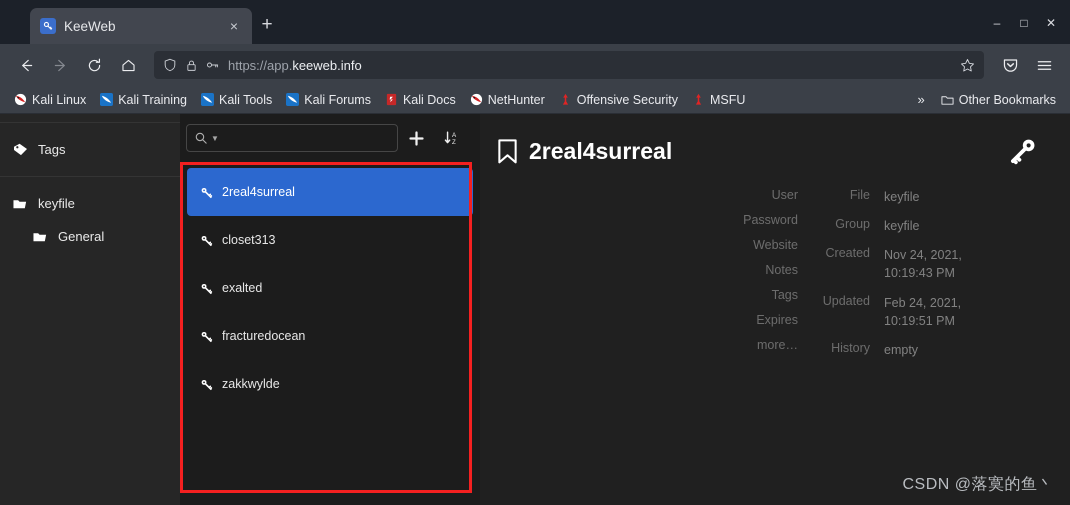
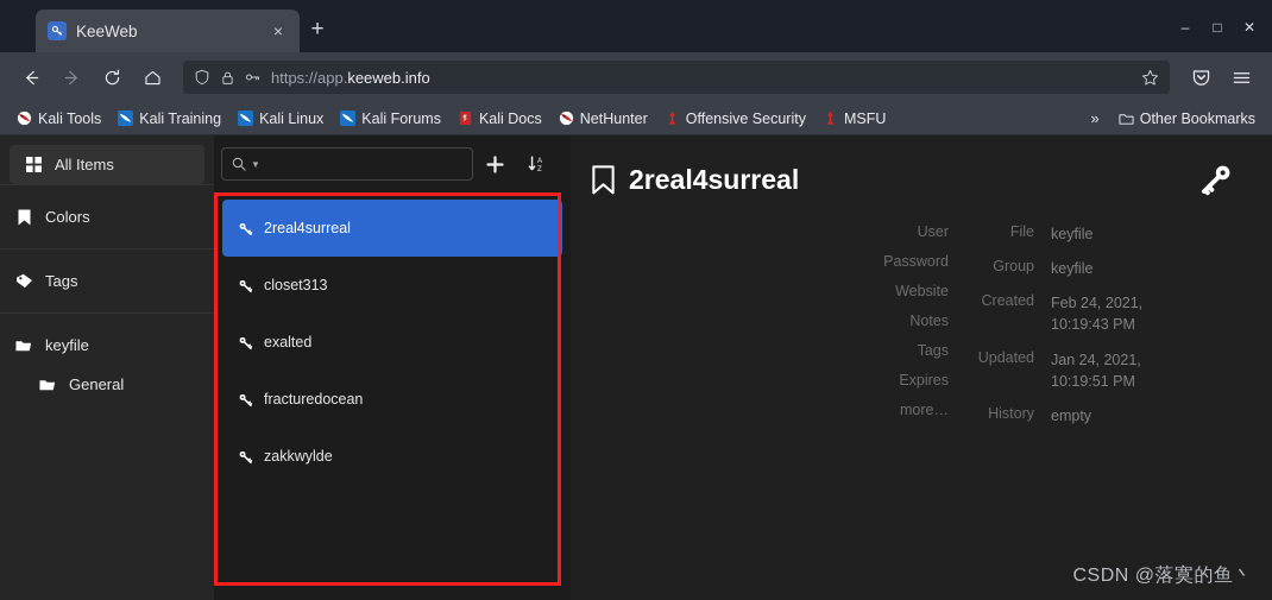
  KeeWeb
  ×
  +
  –
  □
  ✕
  https://app.keeweb.info
- Kali Linux
+ Kali Tools
  Kali Training
- Kali Tools
+ Kali Linux
  Kali Forums
  Kali Docs
  NetHunter
  Offensive Security
  MSFU
  »
  Other Bookmarks
+ All Items
+ Colors
  Tags
  keyfile
  General
  ▼
  2real4surreal
  closet313
  exalted
  fracturedocean
  zakkwylde
  2real4surreal
  User
  Password
  Website
  Notes
  Tags
  Expires
  more…
  File
  keyfile
  Group
  keyfile
  Created
- Nov 24, 2021, 10:19:43 PM
+ Feb 24, 2021, 10:19:43 PM
  Updated
- Feb 24, 2021, 10:19:51 PM
+ Jan 24, 2021, 10:19:51 PM
  History
  empty
  CSDN @落寞的鱼丶
